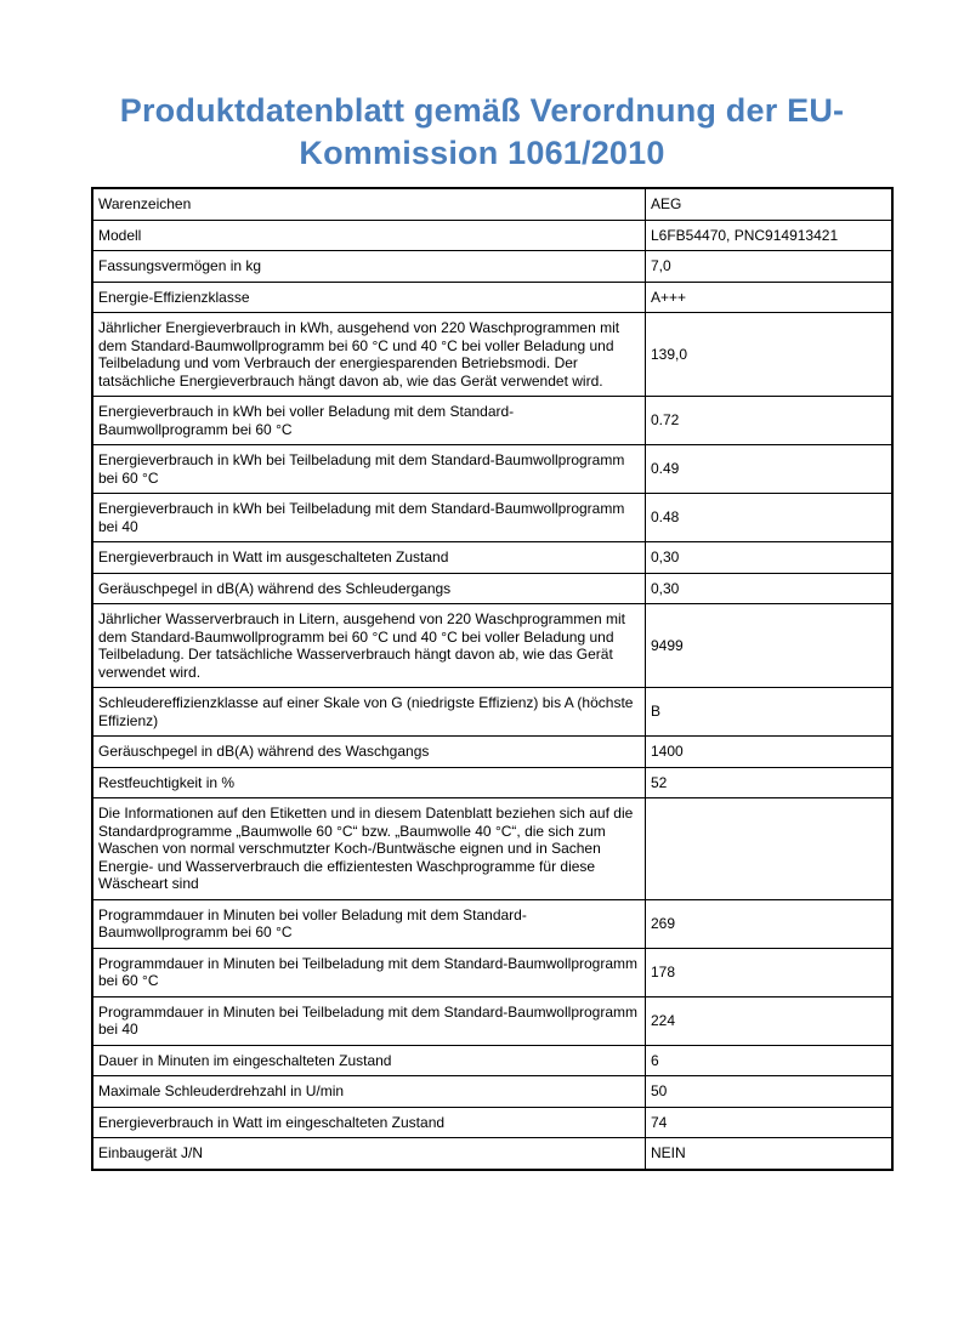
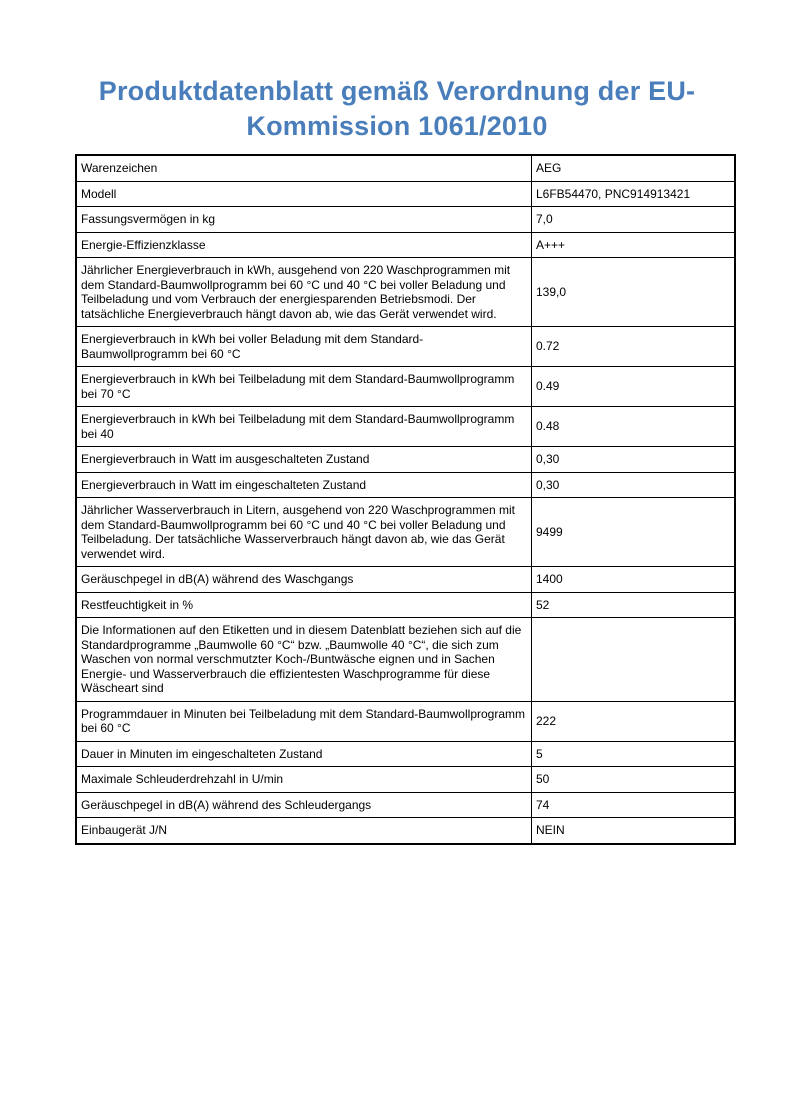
  Produktdatenblatt gemäß Verordnung der EU-
  Kommission 1061/2010
  Warenzeichen	AEG
  Modell	L6FB54470, PNC914913421
  Fassungsvermögen in kg	7,0
  Energie-Effizienzklasse	A+++
  Jährlicher Energieverbrauch in kWh, ausgehend von 220 Waschprogrammen mit dem Standard-Baumwollprogramm bei 60 °C und 40 °C bei voller Beladung und Teilbeladung und vom Verbrauch der energiesparenden Betriebsmodi. Der tatsächliche Energieverbrauch hängt davon ab, wie das Gerät verwendet wird.	139,0
  Energieverbrauch in kWh bei voller Beladung mit dem Standard-Baumwollprogramm bei 60 °C	0.72
- Energieverbrauch in kWh bei Teilbeladung mit dem Standard-Baumwollprogramm bei 60 °C	0.49
+ Energieverbrauch in kWh bei Teilbeladung mit dem Standard-Baumwollprogramm bei 70 °C	0.49
  Energieverbrauch in kWh bei Teilbeladung mit dem Standard-Baumwollprogramm bei 40	0.48
  Energieverbrauch in Watt im ausgeschalteten Zustand	0,30
- Geräuschpegel in dB(A) während des Schleudergangs	0,30
+ Energieverbrauch in Watt im eingeschalteten Zustand	0,30
  Jährlicher Wasserverbrauch in Litern, ausgehend von 220 Waschprogrammen mit dem Standard-Baumwollprogramm bei 60 °C und 40 °C bei voller Beladung und Teilbeladung. Der tatsächliche Wasserverbrauch hängt davon ab, wie das Gerät verwendet wird.	9499
- Schleudereffizienzklasse auf einer Skale von G (niedrigste Effizienz) bis A (höchste Effizienz)	B
  Geräuschpegel in dB(A) während des Waschgangs	1400
  Restfeuchtigkeit in %	52
  Die Informationen auf den Etiketten und in diesem Datenblatt beziehen sich auf die Standardprogramme „Baumwolle 60 °C“ bzw. „Baumwolle 40 °C“, die sich zum Waschen von normal verschmutzter Koch-/Buntwäsche eignen und in Sachen Energie- und Wasserverbrauch die effizientesten Waschprogramme für diese Wäscheart sind
- Programmdauer in Minuten bei voller Beladung mit dem Standard-Baumwollprogramm bei 60 °C	269
- Programmdauer in Minuten bei Teilbeladung mit dem Standard-Baumwollprogramm bei 60 °C	178
+ Programmdauer in Minuten bei Teilbeladung mit dem Standard-Baumwollprogramm bei 60 °C	222
- Programmdauer in Minuten bei Teilbeladung mit dem Standard-Baumwollprogramm bei 40	224
- Dauer in Minuten im eingeschalteten Zustand	6
+ Dauer in Minuten im eingeschalteten Zustand	5
  Maximale Schleuderdrehzahl in U/min	50
- Energieverbrauch in Watt im eingeschalteten Zustand	74
+ Geräuschpegel in dB(A) während des Schleudergangs	74
  Einbaugerät J/N	NEIN
